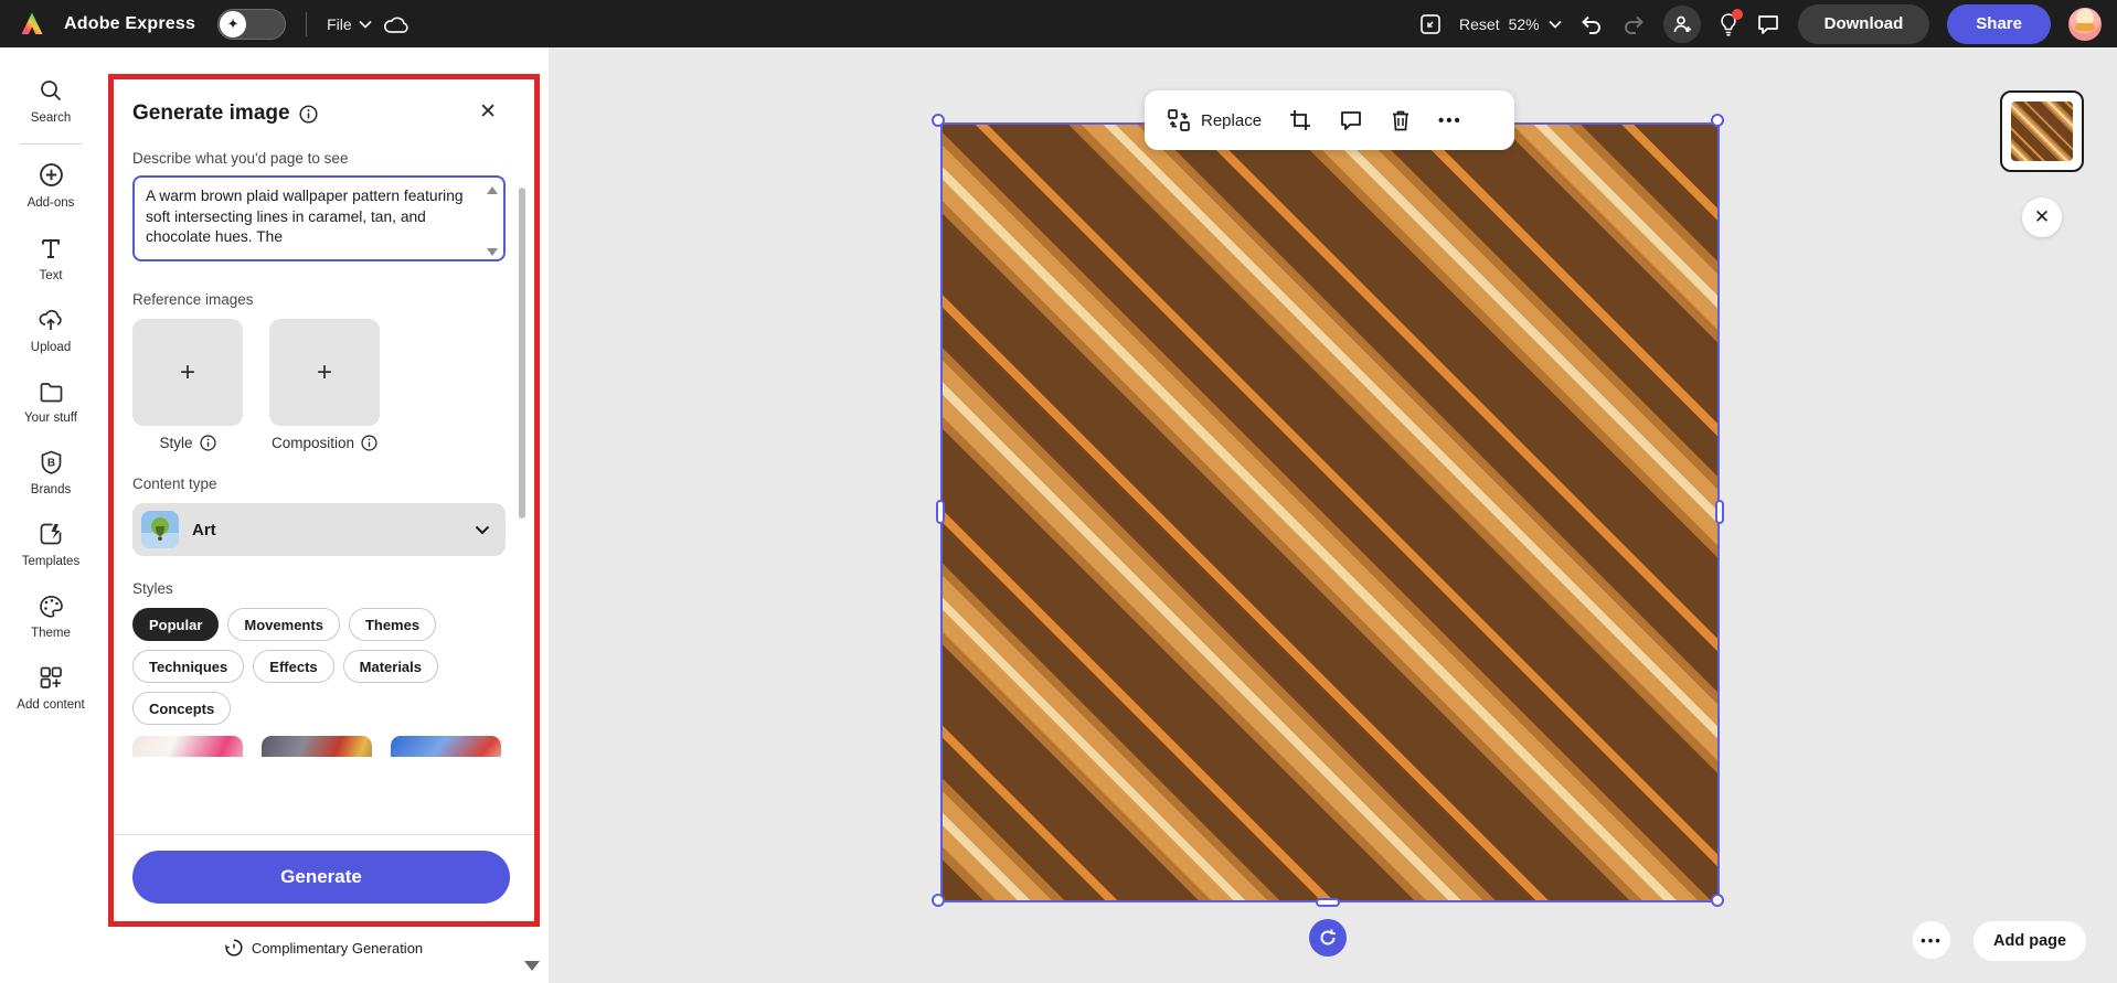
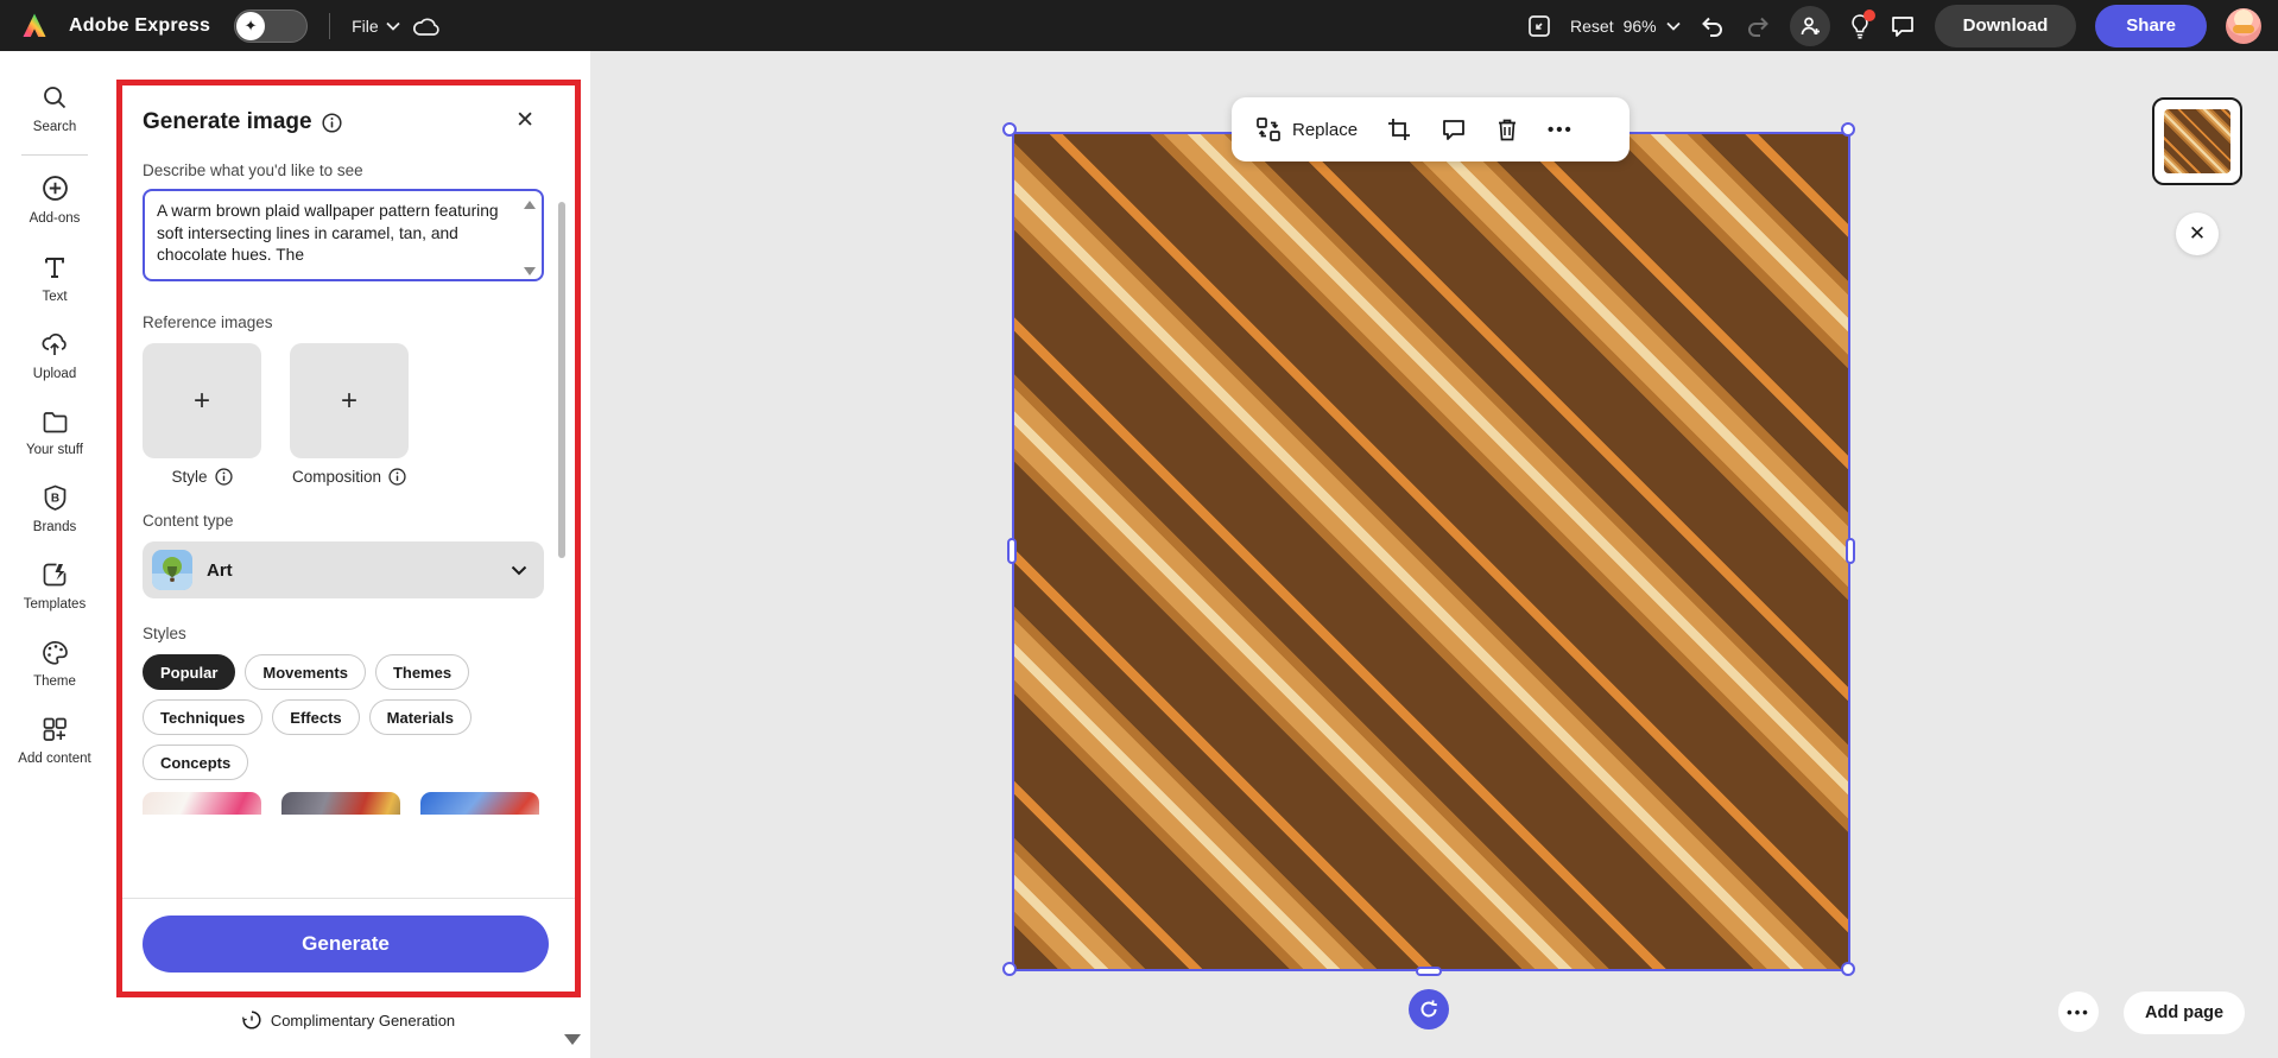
  Adobe Express
  ✦
  File
  Reset
- 52%
+ 96%
  Download
  Share
  Search
  Add-ons
  Text
  Upload
  Your stuff
  B
  Brands
  Templates
  Theme
  Add content
  Generate image
  ✕
- Describe what you'd page to see
+ Describe what you'd like to see
  Reference images
  +
  Style
  +
  Composition
  Content type
  Art
  Styles
  Popular
  Movements
  Themes
  Techniques
  Effects
  Materials
  Concepts
  Generate
  Complimentary Generation
  Replace
  •••
  ✕
  •••
  Add page
